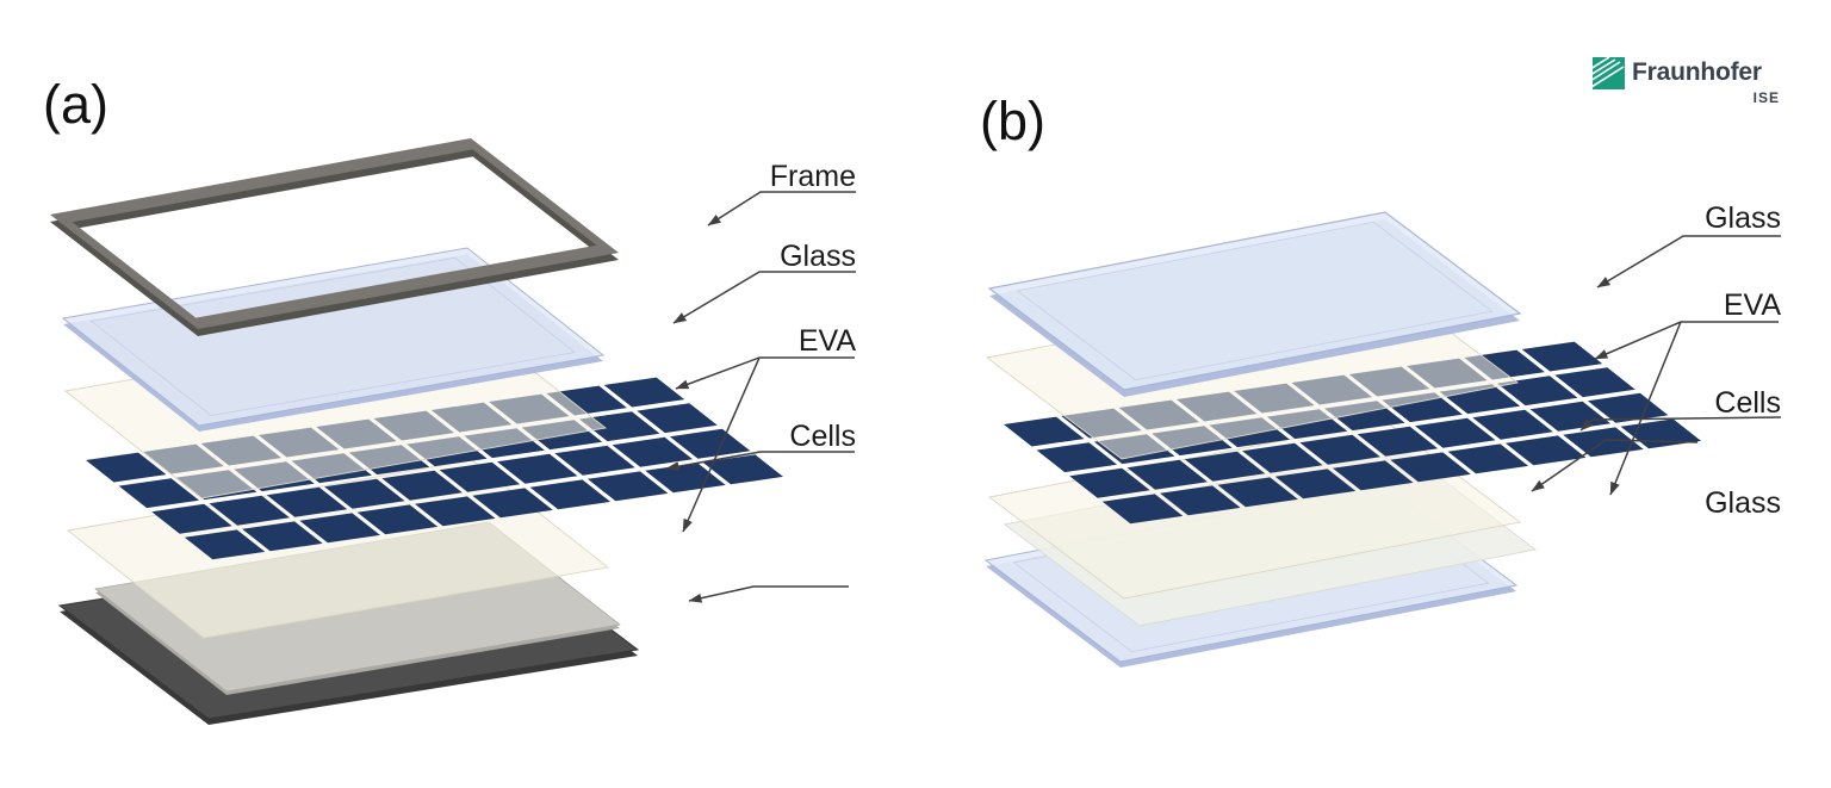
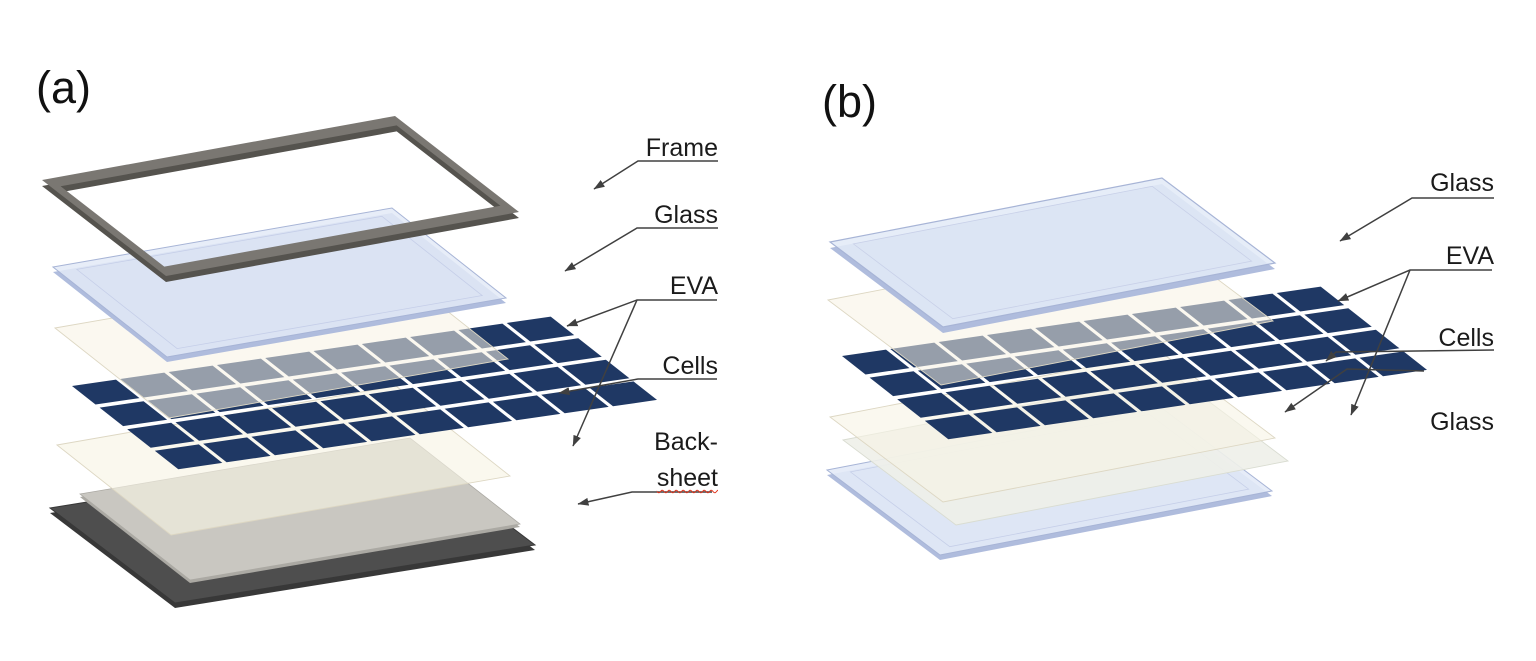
  (a)
  (b)
  Frame
  Glass
  EVA
  Cells
+ Back-
+ sheet
  Glass
  EVA
  Cells
  Glass
- Fraunhofer
- ISE
